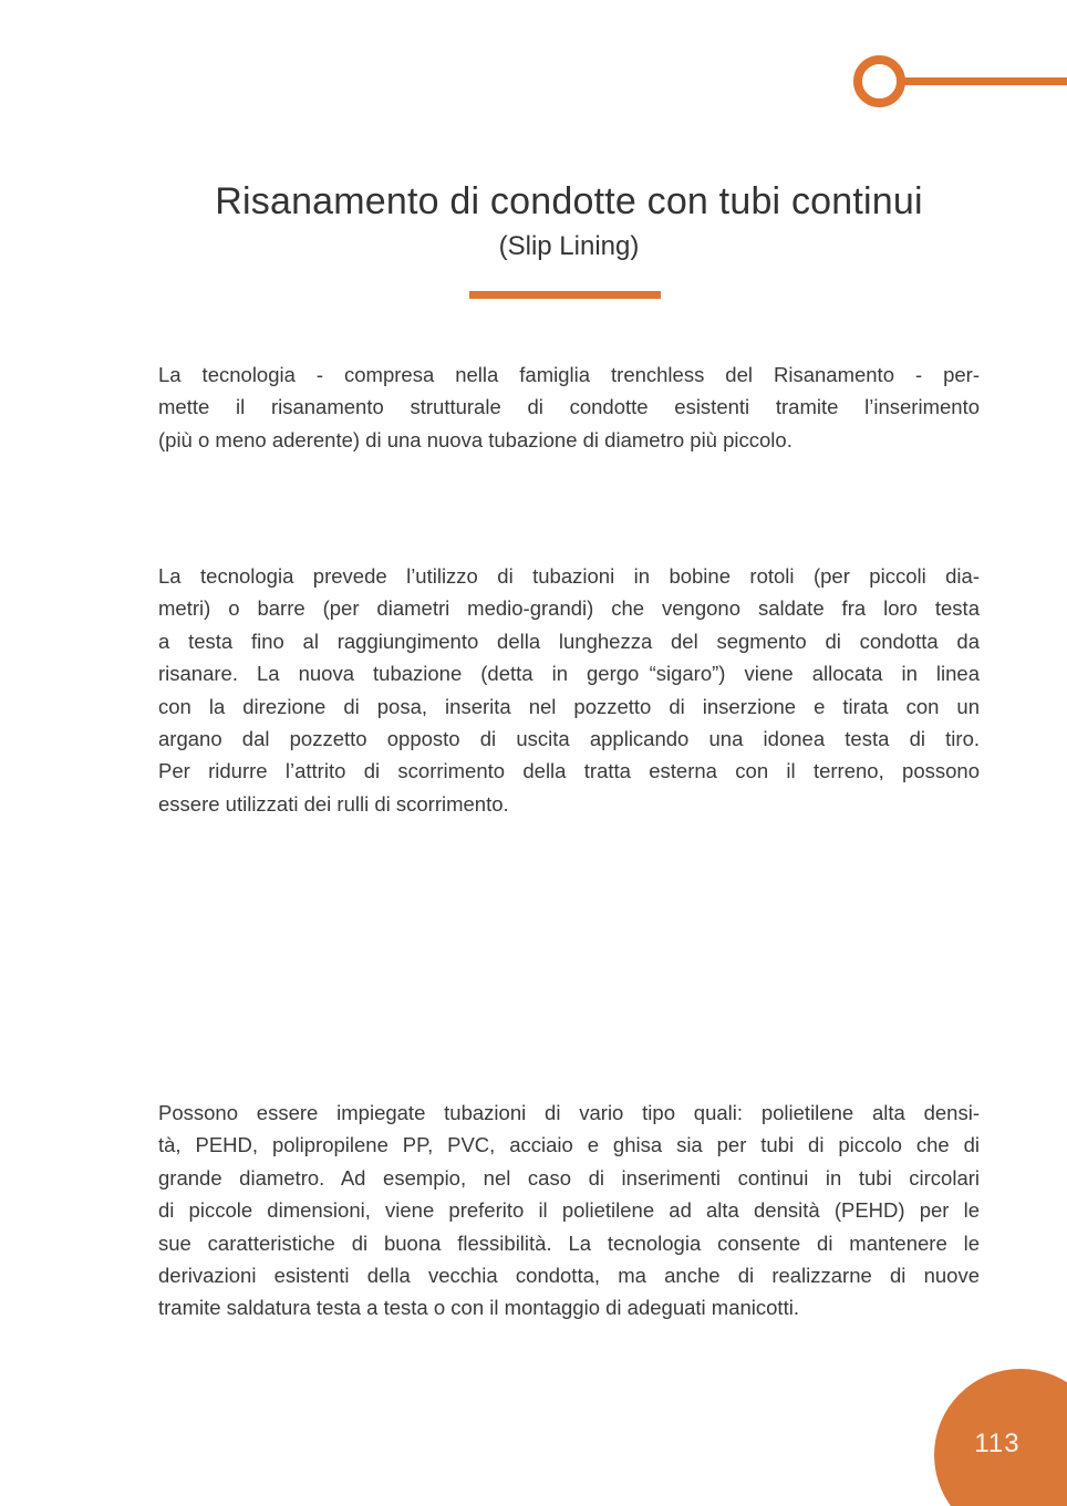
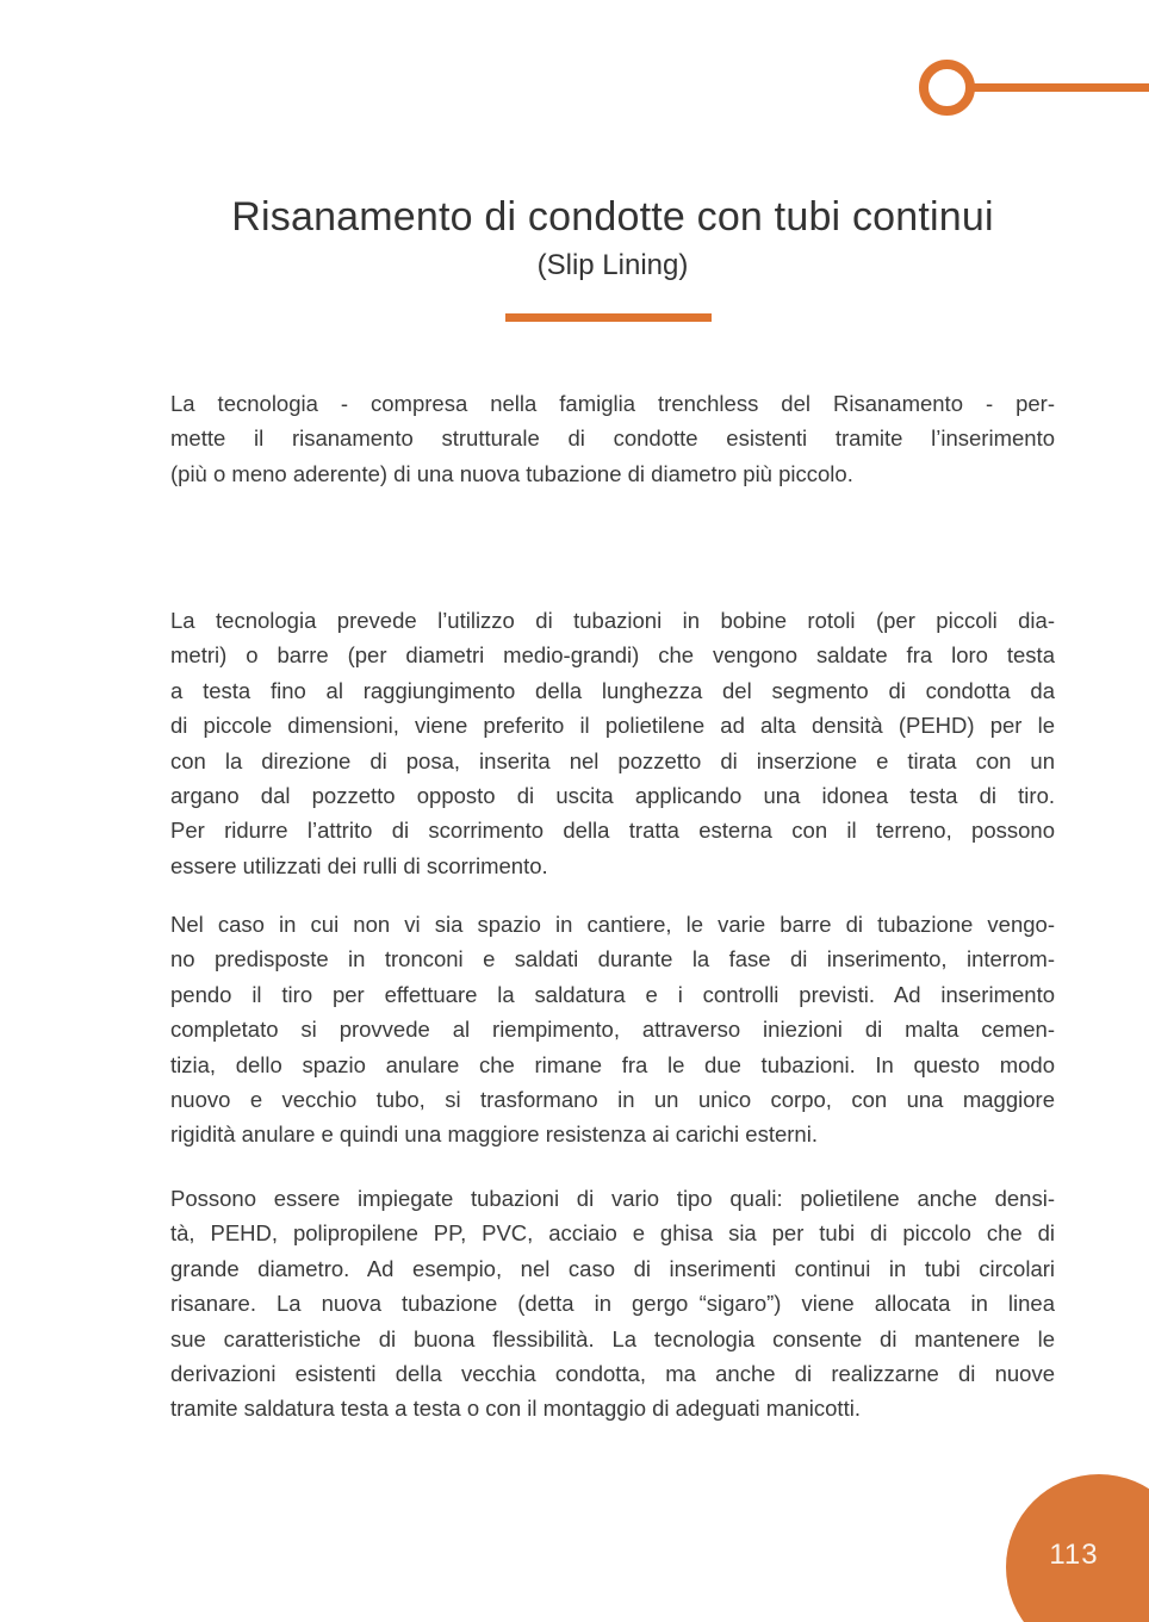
  Risanamento di condotte con tubi continui
  (Slip Lining)
  La tecnologia - compresa nella famiglia trenchless del Risanamento - per-
  mette il risanamento strutturale di condotte esistenti tramite l’inserimento
  (più o meno aderente) di una nuova tubazione di diametro più piccolo.
  La tecnologia prevede l’utilizzo di tubazioni in bobine rotoli (per piccoli dia-
  metri) o barre (per diametri medio-grandi) che vengono saldate fra loro testa
  a testa fino al raggiungimento della lunghezza del segmento di condotta da
- risanare. La nuova tubazione (detta in gergo “sigaro”) viene allocata in linea
+ di piccole dimensioni, viene preferito il polietilene ad alta densità (PEHD) per le
  con la direzione di posa, inserita nel pozzetto di inserzione e tirata con un
  argano dal pozzetto opposto di uscita applicando una idonea testa di tiro.
  Per ridurre l’attrito di scorrimento della tratta esterna con il terreno, possono
  essere utilizzati dei rulli di scorrimento.
+ Nel caso in cui non vi sia spazio in cantiere, le varie barre di tubazione vengo-
+ no predisposte in tronconi e saldati durante la fase di inserimento, interrom-
+ pendo il tiro per effettuare la saldatura e i controlli previsti. Ad inserimento
+ completato si provvede al riempimento, attraverso iniezioni di malta cemen-
+ tizia, dello spazio anulare che rimane fra le due tubazioni. In questo modo
+ nuovo e vecchio tubo, si trasformano in un unico corpo, con una maggiore
+ rigidità anulare e quindi una maggiore resistenza ai carichi esterni.
- Possono essere impiegate tubazioni di vario tipo quali: polietilene alta densi-
+ Possono essere impiegate tubazioni di vario tipo quali: polietilene anche densi-
  tà, PEHD, polipropilene PP, PVC, acciaio e ghisa sia per tubi di piccolo che di
  grande diametro. Ad esempio, nel caso di inserimenti continui in tubi circolari
- di piccole dimensioni, viene preferito il polietilene ad alta densità (PEHD) per le
+ risanare. La nuova tubazione (detta in gergo “sigaro”) viene allocata in linea
  sue caratteristiche di buona flessibilità. La tecnologia consente di mantenere le
  derivazioni esistenti della vecchia condotta, ma anche di realizzarne di nuove
  tramite saldatura testa a testa o con il montaggio di adeguati manicotti.
  113
